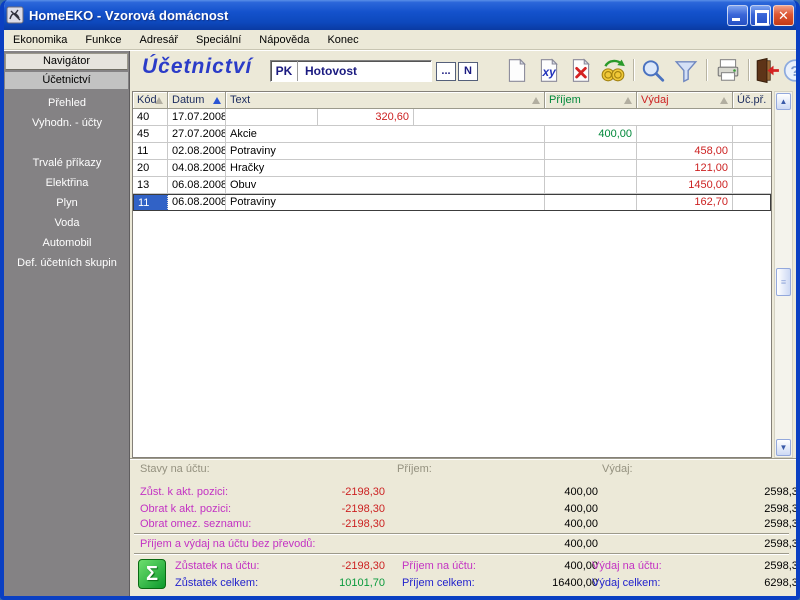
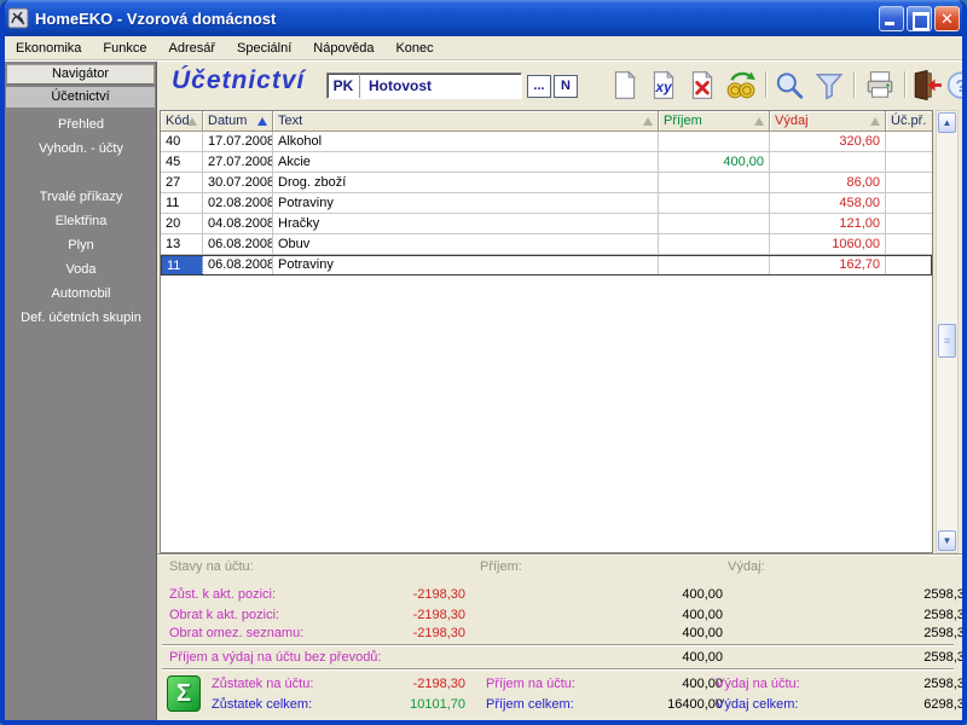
  HomeEKO - Vzorová domácnost
  Ekonomika
  Funkce
  Adresář
  Speciální
  Nápověda
  Konec
  Navigátor
  Účetnictví
  Přehled
  Vyhodn. - účty
  Trvalé příkazy
  Elektřina
  Plyn
  Voda
  Automobil
  Def. účetních skupin
  Účetnictví
  PK
  Hotovost
  ...
  N
  xy
  ?
  Kód
  Datum
  Text
  Příjem
  Výdaj
  Úč.př.
  40
  17.07.2008
+ Alkohol
  320,60
  45
  27.07.2008
  Akcie
  400,00
+ 27
+ 30.07.2008
+ Drog. zboží
+ 86,00
  11
  02.08.2008
  Potraviny
  458,00
  20
  04.08.2008
  Hračky
  121,00
  13
  06.08.2008
  Obuv
- 1450,00
+ 1060,00
  11
  06.08.2008
  Potraviny
  162,70
  Stavy na účtu:
  Příjem:
  Výdaj:
  Zůst. k akt. pozici:
  -2198,30
  400,00
  2598,3
  Obrat k akt. pozici:
  -2198,30
  400,00
  2598,3
  Obrat omez. seznamu:
  -2198,30
  400,00
  2598,3
  Příjem a výdaj na účtu bez převodů:
  400,00
  2598,3
  Zůstatek na účtu:
  -2198,30
  Příjem na účtu:
  400,00
  Výdaj na účtu:
  2598,3
  Zůstatek celkem:
  10101,70
  Příjem celkem:
  16400,00
  Výdaj celkem:
  6298,3
